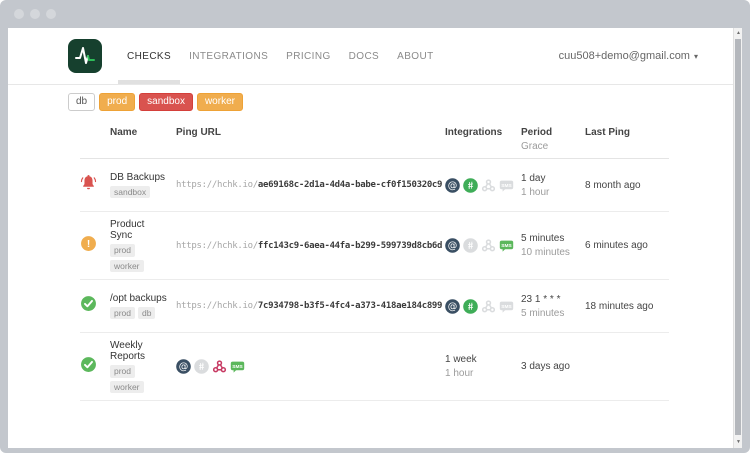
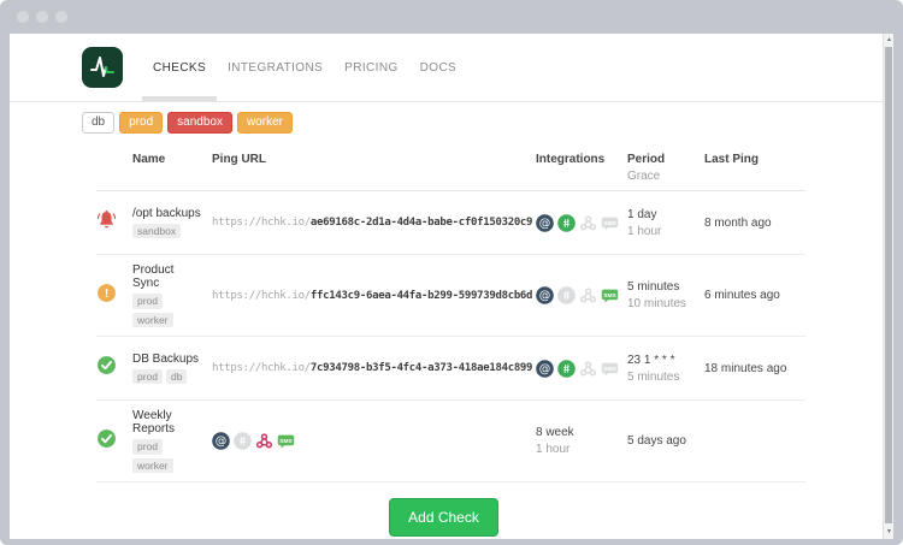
  CHECKS
  INTEGRATIONS
  PRICING
  DOCS
- ABOUT
- cuu508+demo@gmail.com
- ▾
  db
  prod
  sandbox
  worker
  Name
  Ping URL
  Integrations
  Period
  Grace
  Last Ping
- DB Backups
+ /opt backups
  sandbox
  https://hchk.io/ae69168c-2d1a-4d4a-babe-cf0f150320c9
  @
  1 day
  1 hour
  8 month ago
  !
  Product Sync
  prod
  worker
  https://hchk.io/ffc143c9-6aea-44fa-b299-599739d8cb6d
  @
  5 minutes
  10 minutes
  6 minutes ago
- /opt backups
+ DB Backups
  prod
  db
  https://hchk.io/7c934798-b3f5-4fc4-a373-418ae184c899
  @
  23 1 * * *
  5 minutes
  18 minutes ago
  Weekly Reports
  prod
  worker
  @
- 1 week
+ 8 week
  1 hour
- 3 days ago
+ 5 days ago
+ Add Check
